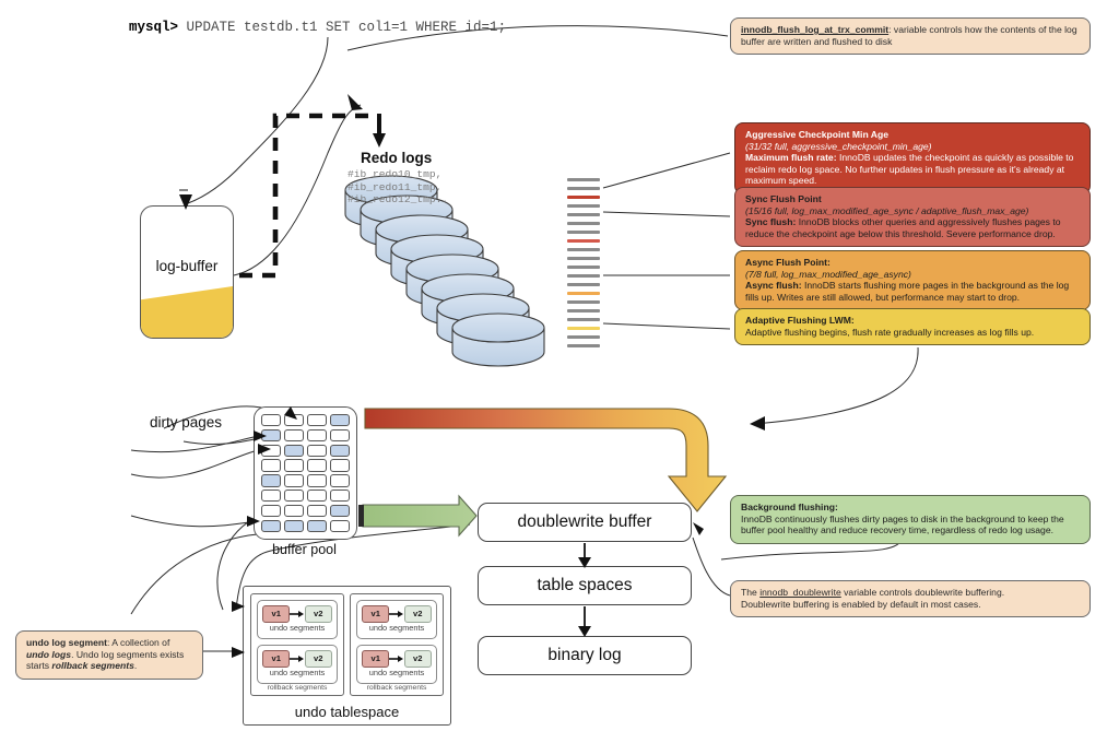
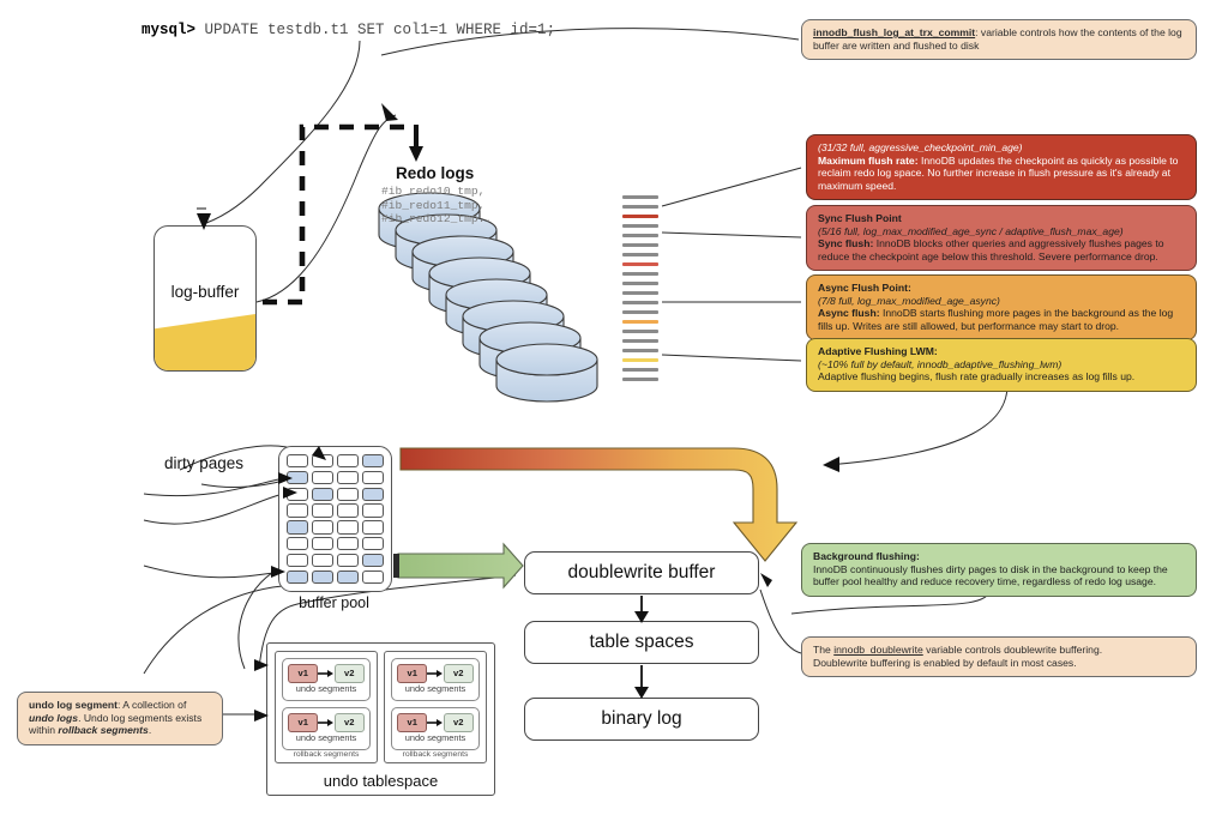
  mysql> UPDATE testdb.t1 SET col1=1 WHERE id=1;
  log-buffer
  Redo logs
  #ib_redo10_tmp,
  #ib_redo11_tmp,
  #ib_redo12_tmp..
  buffer pool
  dirty pages
  doublewrite buffer
  table spaces
  binary log
  v1
  v2
  undo segments
  v1
  v2
  undo segments
  v1
  v2
  undo segments
  v1
  v2
  undo segments
  undo tablespace
  innodb_flush_log_at_trx_commit: variable controls how the contents of the log buffer are written and flushed to disk
- Aggressive Checkpoint Min Age
  (31/32 full, aggressive_checkpoint_min_age)
- Maximum flush rate: InnoDB updates the checkpoint as quickly as possible to reclaim redo log space. No further updates in flush pressure as it's already at maximum speed.
+ Maximum flush rate: InnoDB updates the checkpoint as quickly as possible to reclaim redo log space. No further increase in flush pressure as it's already at maximum speed.
  Sync Flush Point
- (15/16 full, log_max_modified_age_sync / adaptive_flush_max_age)
+ (5/16 full, log_max_modified_age_sync / adaptive_flush_max_age)
  Sync flush: InnoDB blocks other queries and aggressively flushes pages to reduce the checkpoint age below this threshold. Severe performance drop.
  Async Flush Point:
  (7/8 full, log_max_modified_age_async)
  Async flush: InnoDB starts flushing more pages in the background as the log fills up. Writes are still allowed, but performance may start to drop.
  Adaptive Flushing LWM:
+ (~10% full by default, innodb_adaptive_flushing_lwm)
  Adaptive flushing begins, flush rate gradually increases as log fills up.
  Background flushing:
  InnoDB continuously flushes dirty pages to disk in the background to keep the buffer pool healthy and reduce recovery time, regardless of redo log usage.
  The innodb_doublewrite variable controls doublewrite buffering.
  Doublewrite buffering is enabled by default in most cases.
- undo log segment: A collection of undo logs. Undo log segments exists starts rollback segments.
+ undo log segment: A collection of undo logs. Undo log segments exists within rollback segments.
